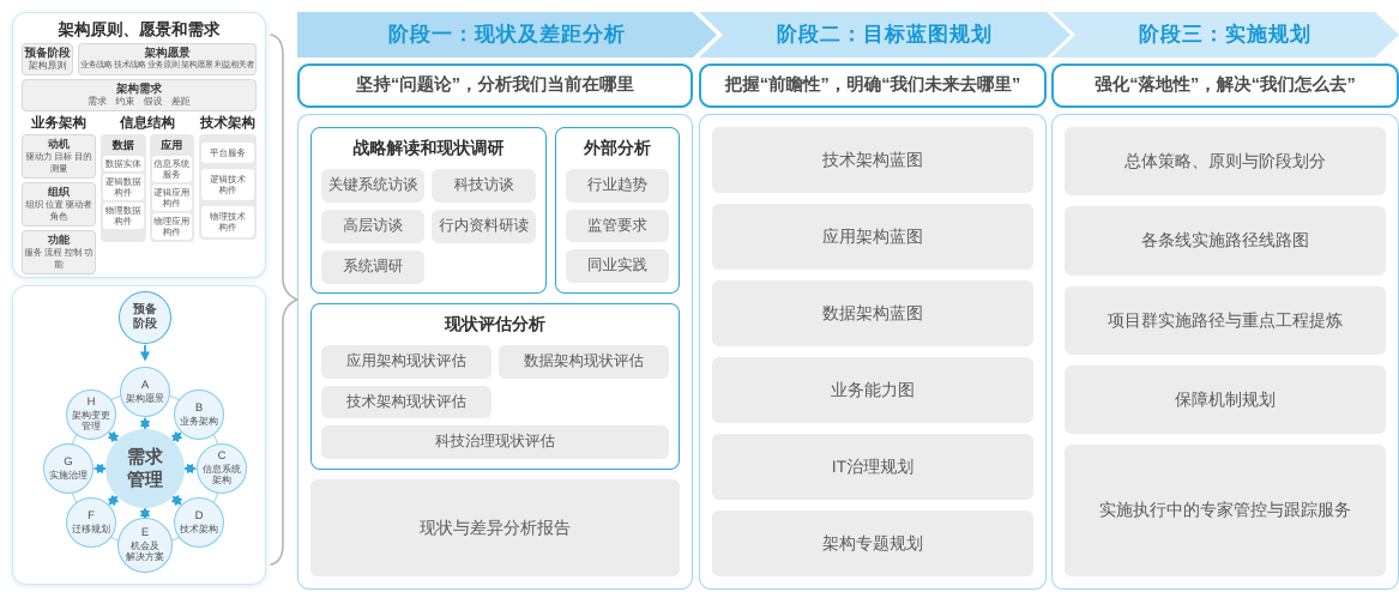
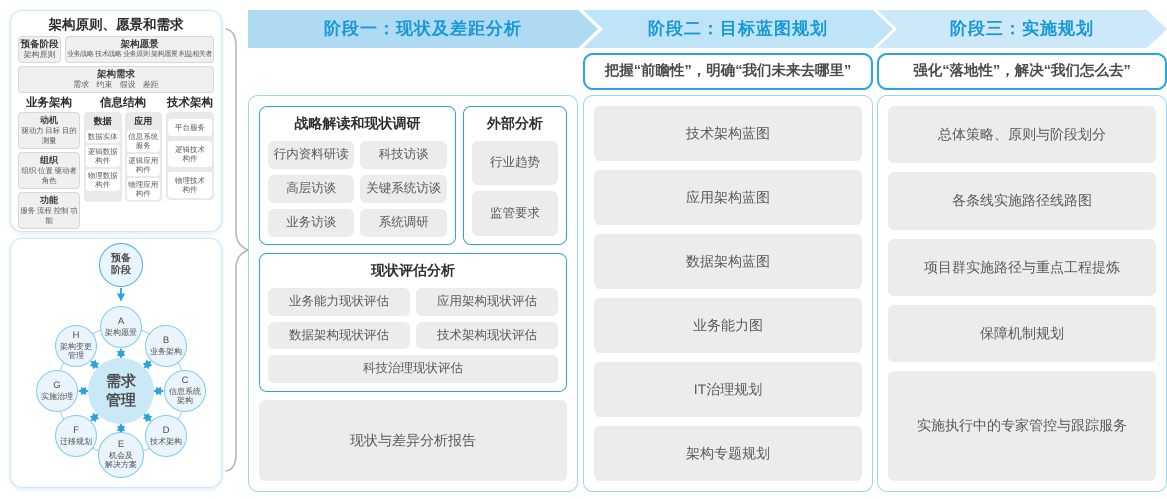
  架构原则、愿景和需求
  预备阶段
  架构原则
  架构愿景
  架构需求
  需求 约束 假设 差距
  业务架构
  动机
  驱动力 目标 目的 测量
  组织
  组织 位置 驱动者 角色
  功能
  服务 流程 控制 功能
  信息结构
  数据
  数据实体
  逻辑数据
  构件
  物理数据
  构件
  应用
  信息系统
  服务
  逻辑应用
  构件
  物理应用
  构件
  技术架构
  平台服务
  逻辑技术
  构件
  物理技术
  构件
  预备
  阶段
  需求
  管理
  A
  架构愿景
  B
  业务架构
  C
  信息系统
  架构
  D
  技术架构
  E
  机会及
  解决方案
  F
  迁移规划
  G
  实施治理
  H
  架构变更
  管理
  阶段一：现状及差距分析
  阶段二：目标蓝图规划
  阶段三：实施规划
- 坚持“问题论”，分析我们当前在哪里
  把握“前瞻性”，明确“我们未来去哪里”
  强化“落地性”，解决“我们怎么去”
  战略解读和现状调研
- 关键系统访谈
+ 行内资料研读
  科技访谈
  高层访谈
- 行内资料研读
+ 关键系统访谈
+ 业务访谈
  系统调研
  外部分析
  行业趋势
  监管要求
- 同业实践
  现状评估分析
+ 业务能力现状评估
  应用架构现状评估
  数据架构现状评估
  技术架构现状评估
  科技治理现状评估
  现状与差异分析报告
  技术架构蓝图
  应用架构蓝图
  数据架构蓝图
  业务能力图
  IT治理规划
  架构专题规划
  总体策略、原则与阶段划分
  各条线实施路径线路图
  项目群实施路径与重点工程提炼
  保障机制规划
  实施执行中的专家管控与跟踪服务
